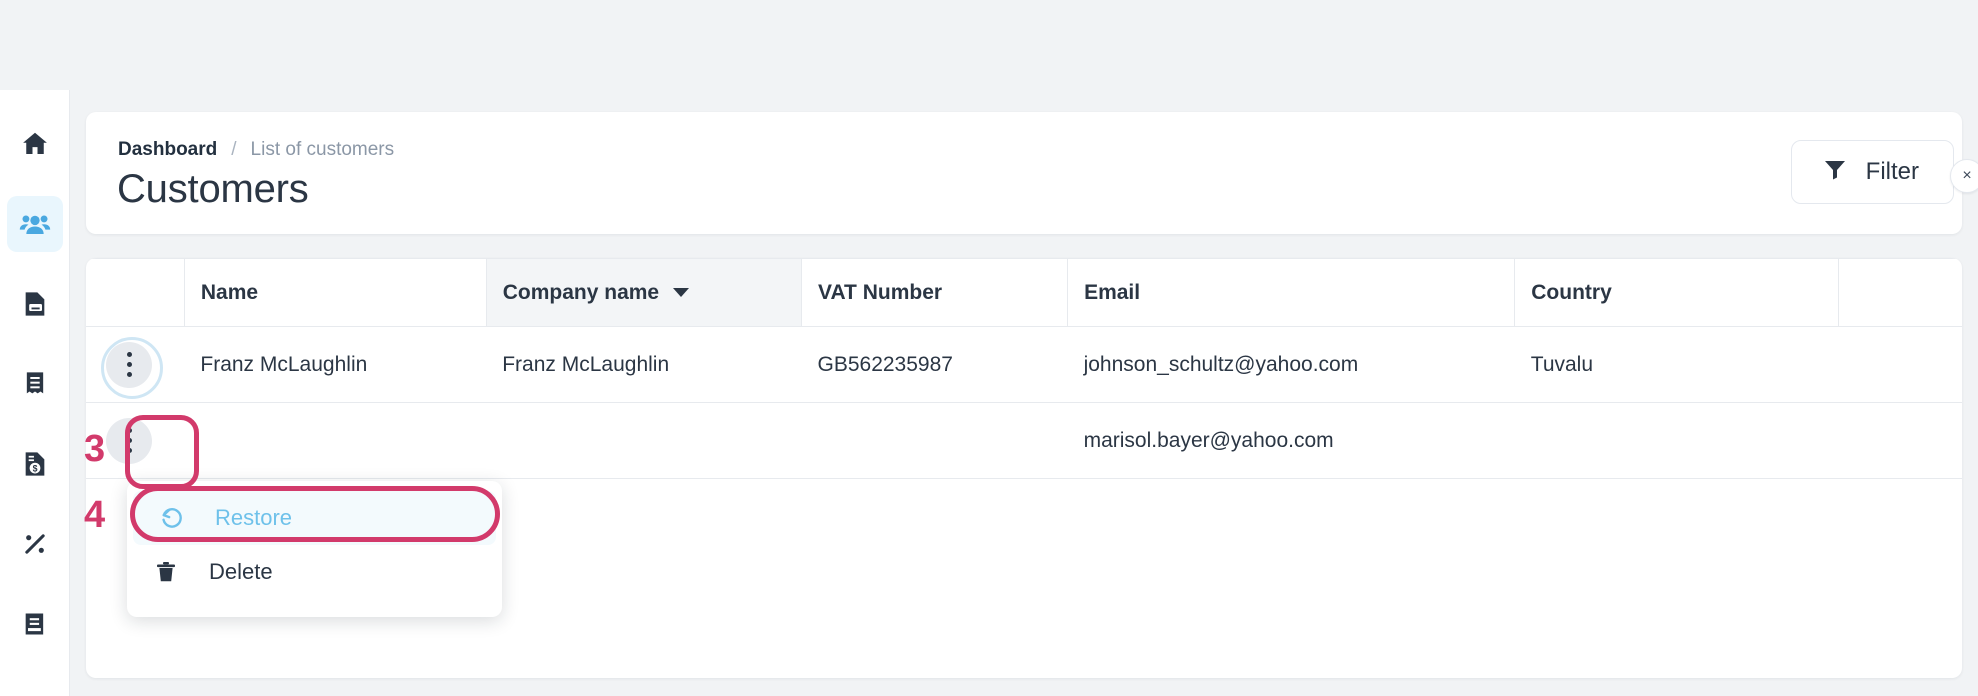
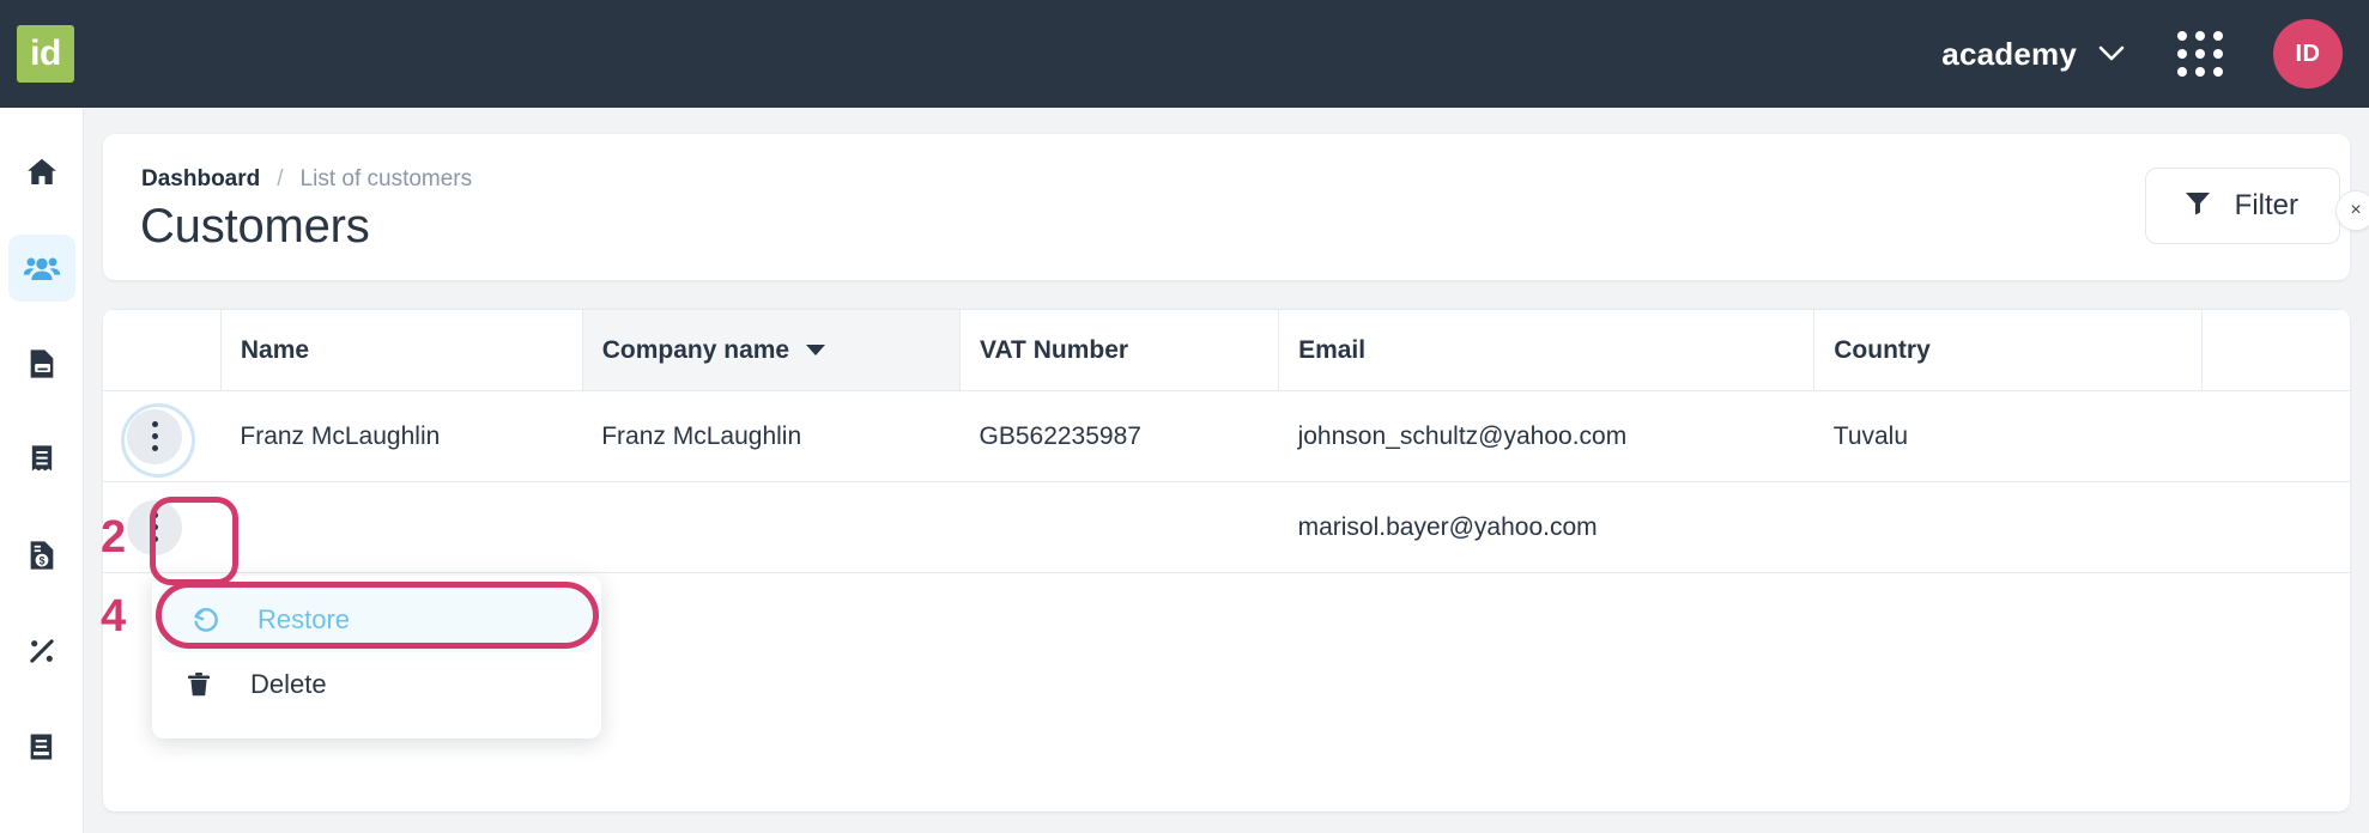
+ id
+ academy
+ ID
  $
  Dashboard
  /
  List of customers
  Customers
  Filter
  ×
  	Name	Company name	VAT Number	Email	Country
  	Franz McLaughlin	Franz McLaughlin	GB562235987	johnson_schultz@yahoo.com	Tuvalu
  				marisol.bayer@yahoo.com
  Restore
  Delete
- 3
+ 2
  4
